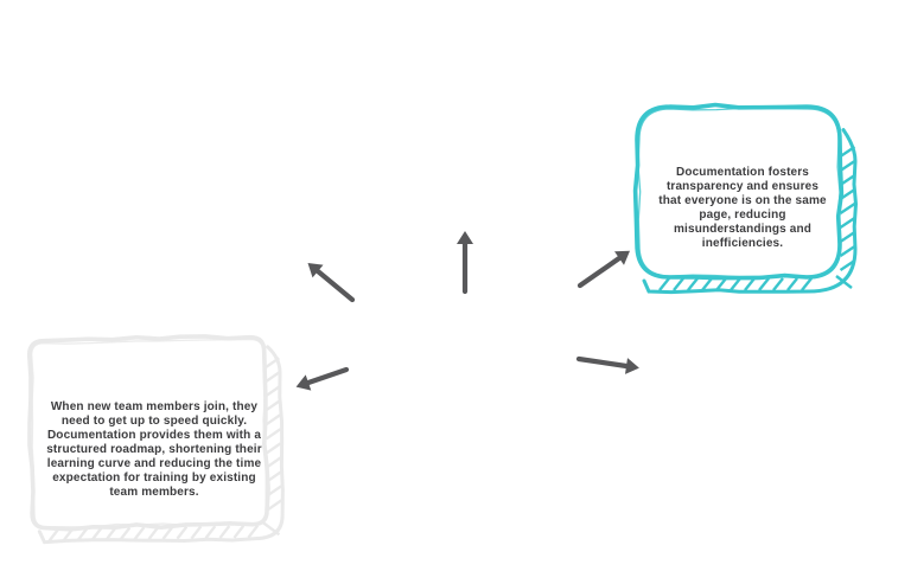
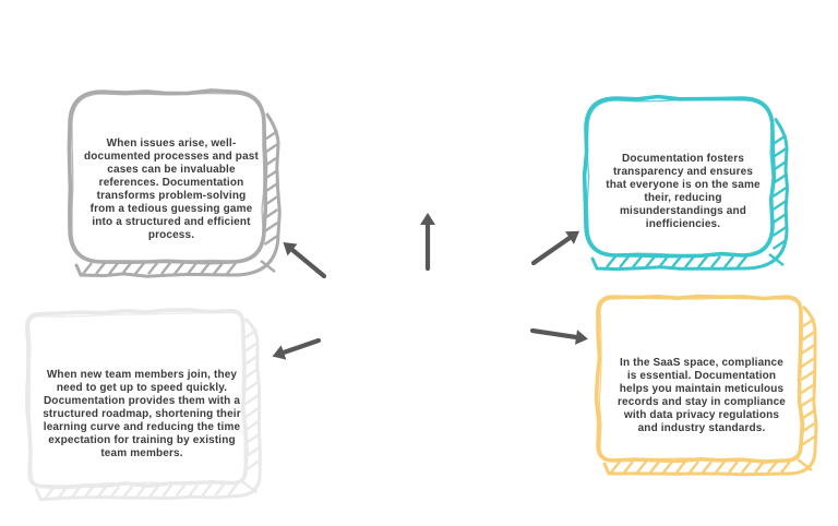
+ When issues arise, well-documented processes and past cases can be invaluable references. Documentation transforms problem-solving from a tedious guessing game into a structured and efficient process.
- Documentation fosters transparency and ensures that everyone is on the same page, reducing misunderstandings and inefficiencies.
+ Documentation fosters transparency and ensures that everyone is on the same their, reducing misunderstandings and inefficiencies.
  When new team members join, they need to get up to speed quickly. Documentation provides them with a structured roadmap, shortening their learning curve and reducing the time expectation for training by existing team members.
+ In the SaaS space, compliance is essential. Documentation helps you maintain meticulous records and stay in compliance with data privacy regulations and industry standards.
